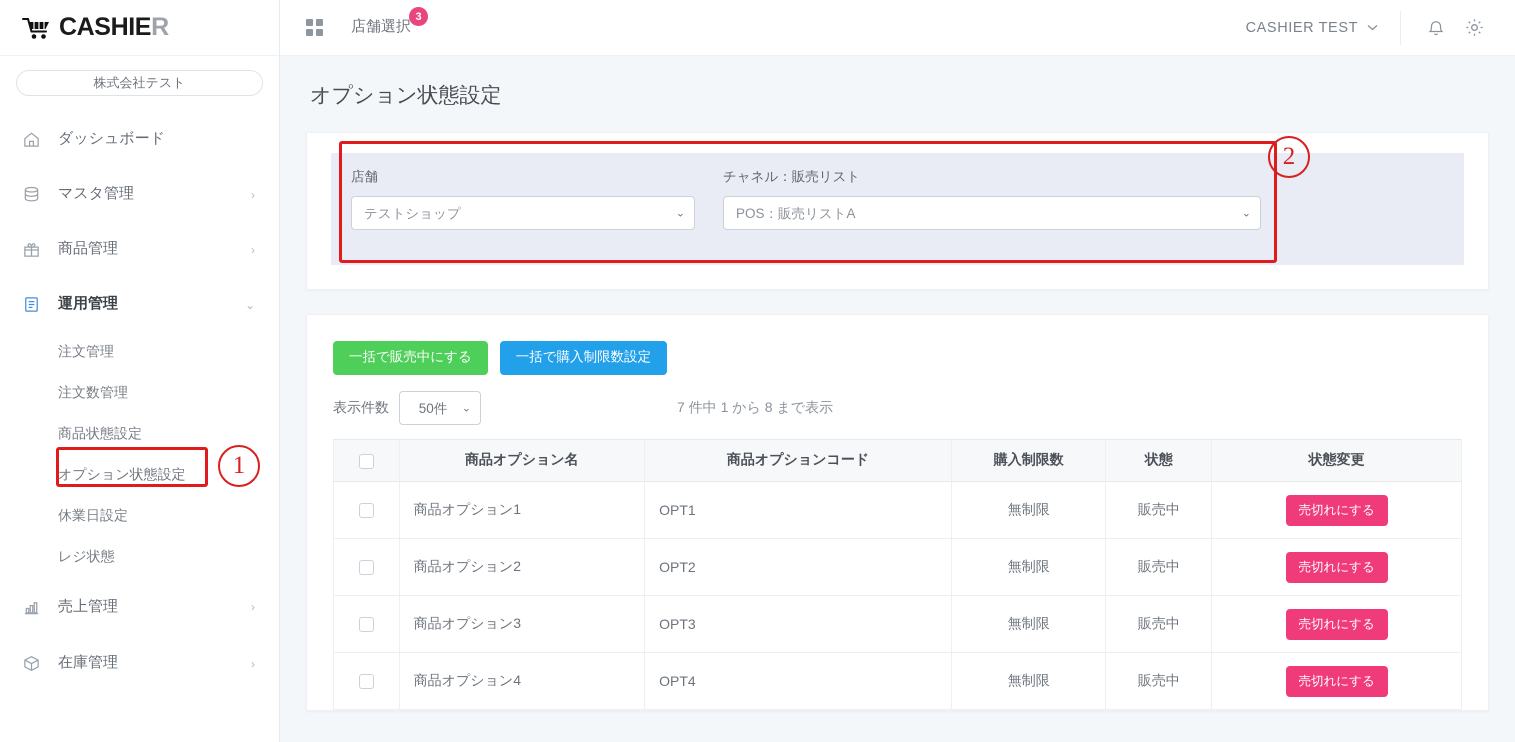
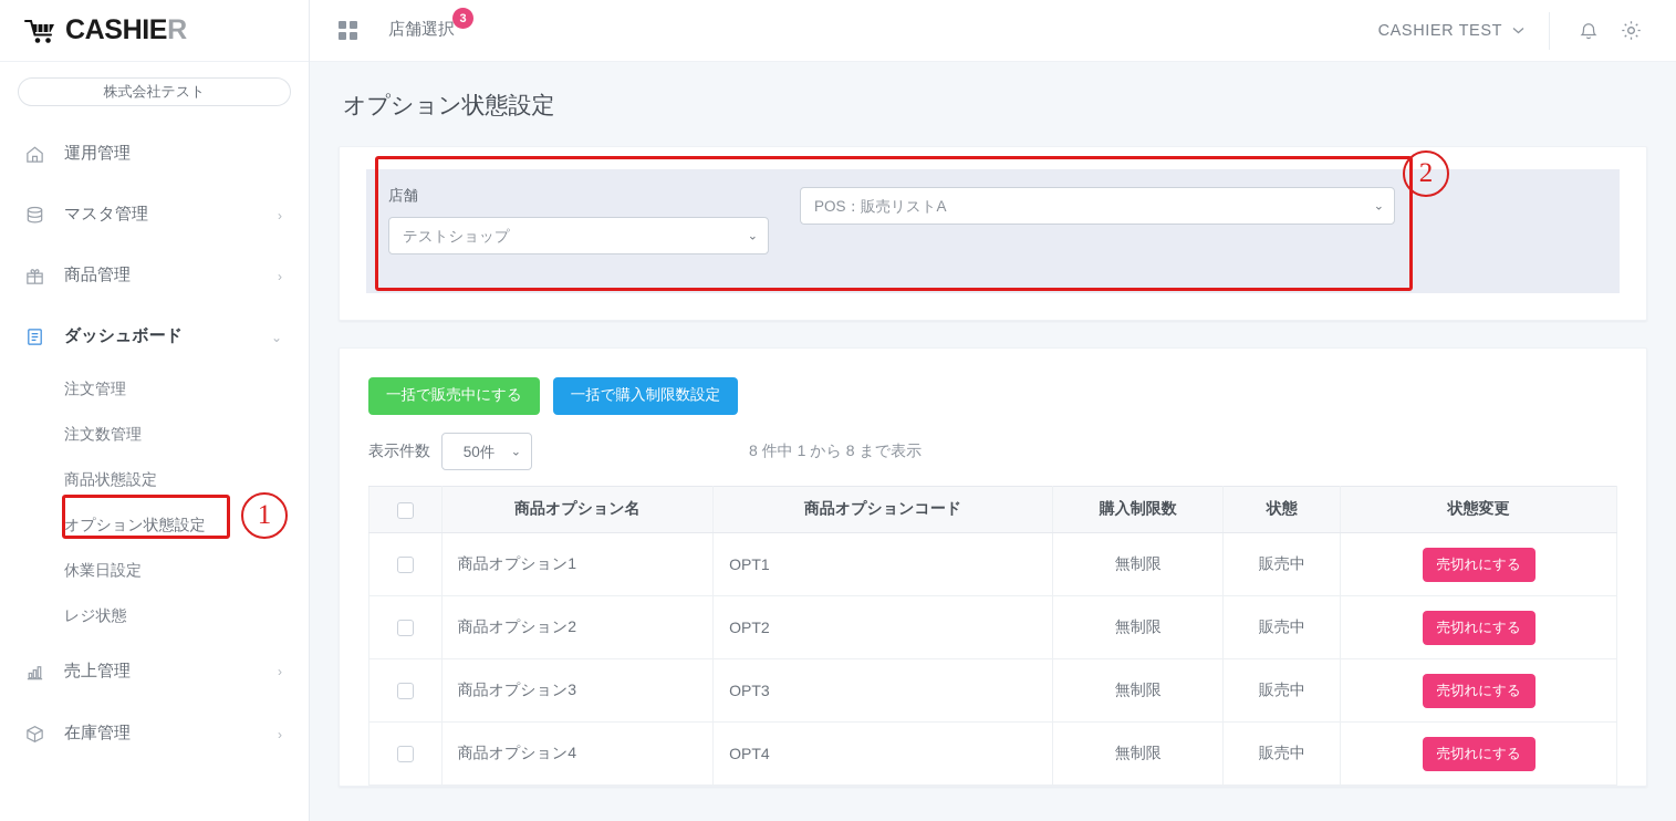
  CASHIER
  株式会社テスト
- ダッシュボード
+ 運用管理
  マスタ管理
  ›
  商品管理
  ›
- 運用管理
+ ダッシュボード
  ⌄
  注文管理
  注文数管理
  商品状態設定
  オプション状態設定
  休業日設定
  レジ状態
  売上管理
  ›
  在庫管理
  ›
  店舗選択
  3
  CASHIER TEST
  オプション状態設定
  店舗
  テストショップ
  ⌄
- チャネル：販売リスト
  POS：販売リストA
  ⌄
  一括で販売中にする
  一括で購入制限数設定
  表示件数
  50件
  ⌄
- 7 件中 1 から 8 まで表示
+ 8 件中 1 から 8 まで表示
  	商品オプション名	商品オプションコード	購入制限数	状態	状態変更
  	商品オプション1	OPT1	無制限	販売中	売切れにする
  	商品オプション2	OPT2	無制限	販売中	売切れにする
  	商品オプション3	OPT3	無制限	販売中	売切れにする
  	商品オプション4	OPT4	無制限	販売中	売切れにする
  1
  2
